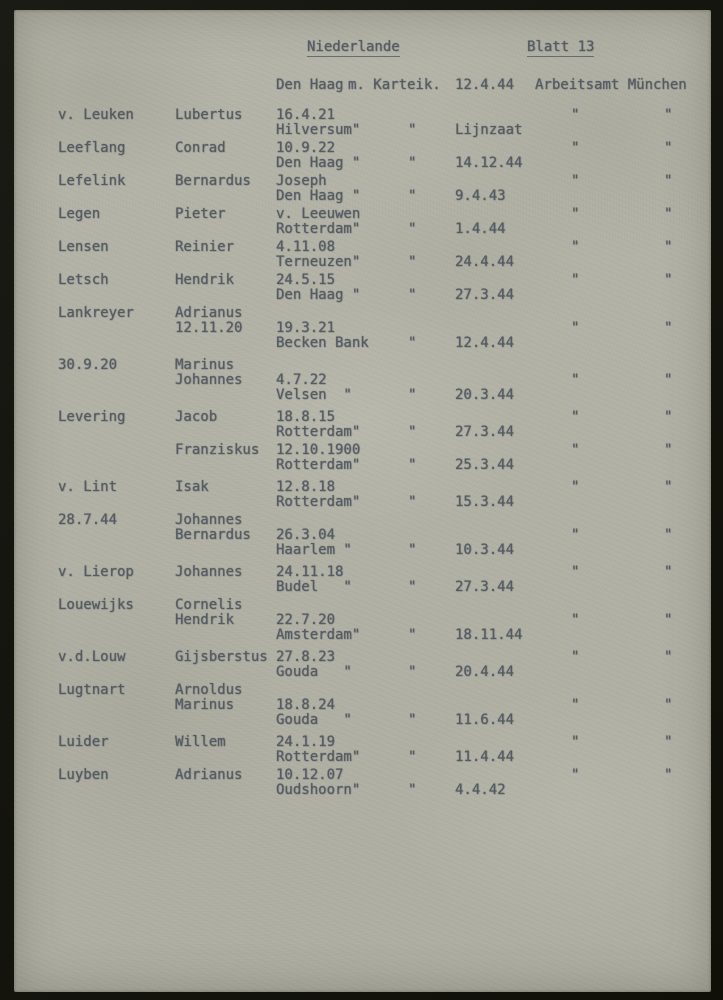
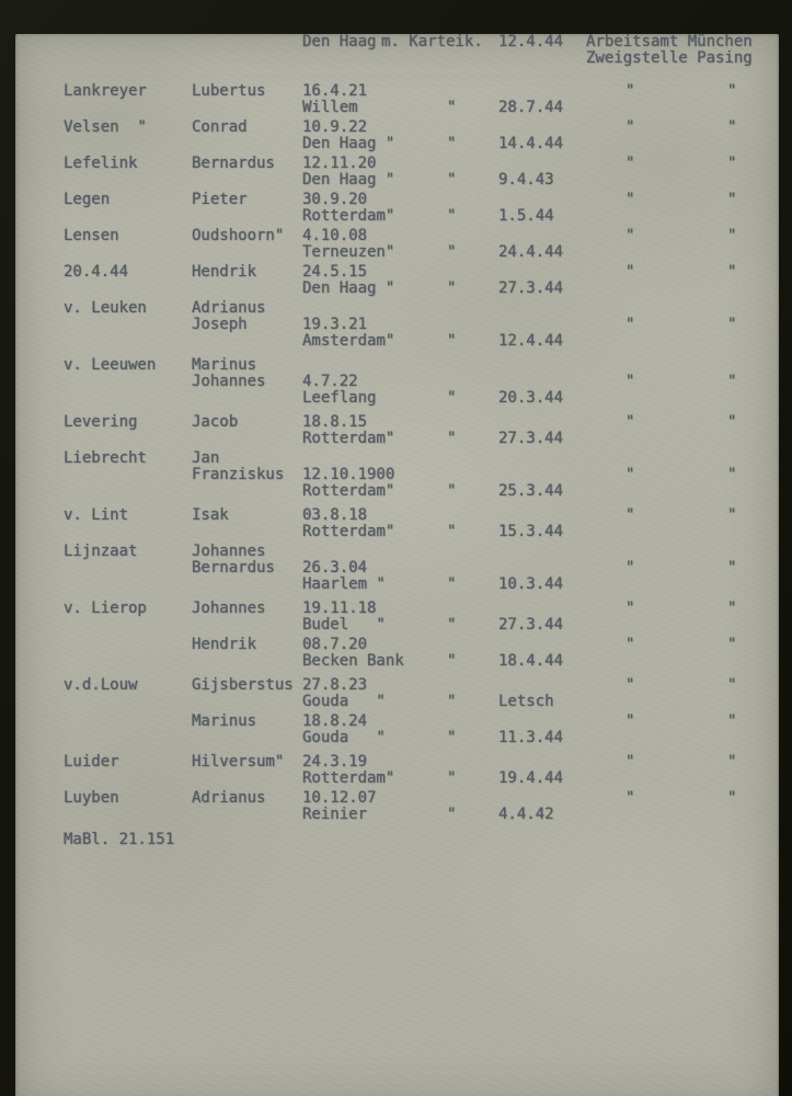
- Niederlande
- Blatt 13
  Den Haag
  m. Karteik.
  12.4.44
  Arbeitsamt München
+ Zweigstelle Pasing
- v. Leuken
+ Lankreyer
  Lubertus
  16.4.21
  "
  "
- Hilversum"
+ Willem
  "
- Lijnzaat
+ 28.7.44
- Leeflang
+ Velsen "
  Conrad
  10.9.22
  "
  "
  Den Haag "
  "
- 14.12.44
+ 14.4.44
  Lefelink
  Bernardus
- Joseph
+ 12.11.20
  "
  "
  Den Haag "
  "
  9.4.43
  Legen
  Pieter
- v. Leeuwen
+ 30.9.20
  "
  "
  Rotterdam"
  "
- 1.4.44
+ 1.5.44
  Lensen
- Reinier
+ Oudshoorn"
- 4.11.08
+ 4.10.08
  "
  "
  Terneuzen"
  "
  24.4.44
- Letsch
+ 20.4.44
  Hendrik
  24.5.15
  "
  "
  Den Haag "
  "
  27.3.44
- Lankreyer
+ v. Leuken
  Adrianus
- 12.11.20
+ Joseph
  19.3.21
  "
  "
- Becken Bank
+ Amsterdam"
  "
  12.4.44
- 30.9.20
+ v. Leeuwen
  Marinus
  Johannes
  4.7.22
  "
  "
- Velsen "
+ Leeflang
  "
  20.3.44
  Levering
  Jacob
  18.8.15
  "
  "
  Rotterdam"
  "
  27.3.44
+ Liebrecht
+ Jan
  Franziskus
  12.10.1900
  "
  "
  Rotterdam"
  "
  25.3.44
  v. Lint
  Isak
- 12.8.18
+ 03.8.18
  "
  "
  Rotterdam"
  "
  15.3.44
- 28.7.44
+ Lijnzaat
  Johannes
  Bernardus
  26.3.04
  "
  "
  Haarlem "
  "
  10.3.44
  v. Lierop
  Johannes
- 24.11.18
+ 19.11.18
  "
  "
  Budel "
  "
  27.3.44
- Louewijks
- Cornelis
  Hendrik
- 22.7.20
+ 08.7.20
  "
  "
- Amsterdam"
+ Becken Bank
  "
- 18.11.44
+ 18.4.44
  v.d.Louw
  Gijsberstus
  27.8.23
  "
  "
  Gouda "
  "
- 20.4.44
+ Letsch
- Lugtnart
- Arnoldus
  Marinus
  18.8.24
  "
  "
  Gouda "
  "
- 11.6.44
+ 11.3.44
  Luider
- Willem
+ Hilversum"
- 24.1.19
+ 24.3.19
  "
  "
  Rotterdam"
  "
- 11.4.44
+ 19.4.44
  Luyben
  Adrianus
  10.12.07
  "
  "
- Oudshoorn"
+ Reinier
  "
  4.4.42
+ MaBl. 21.151
